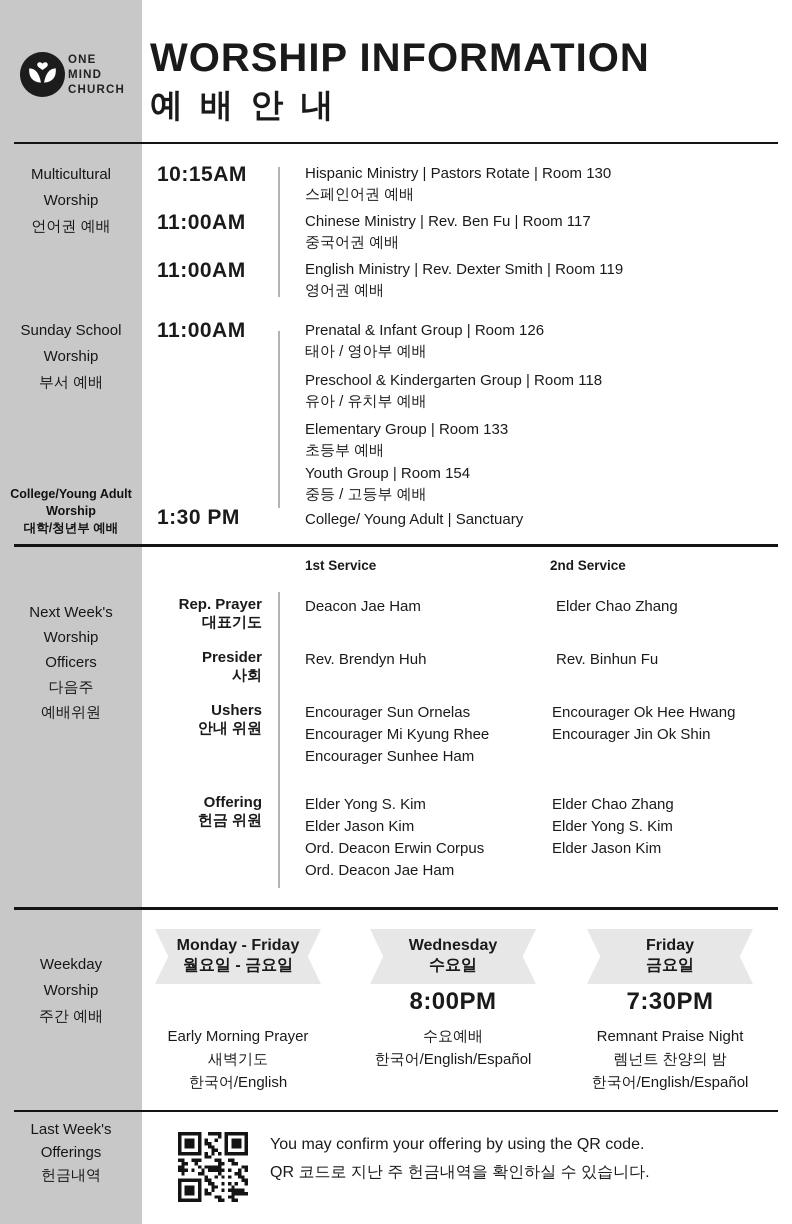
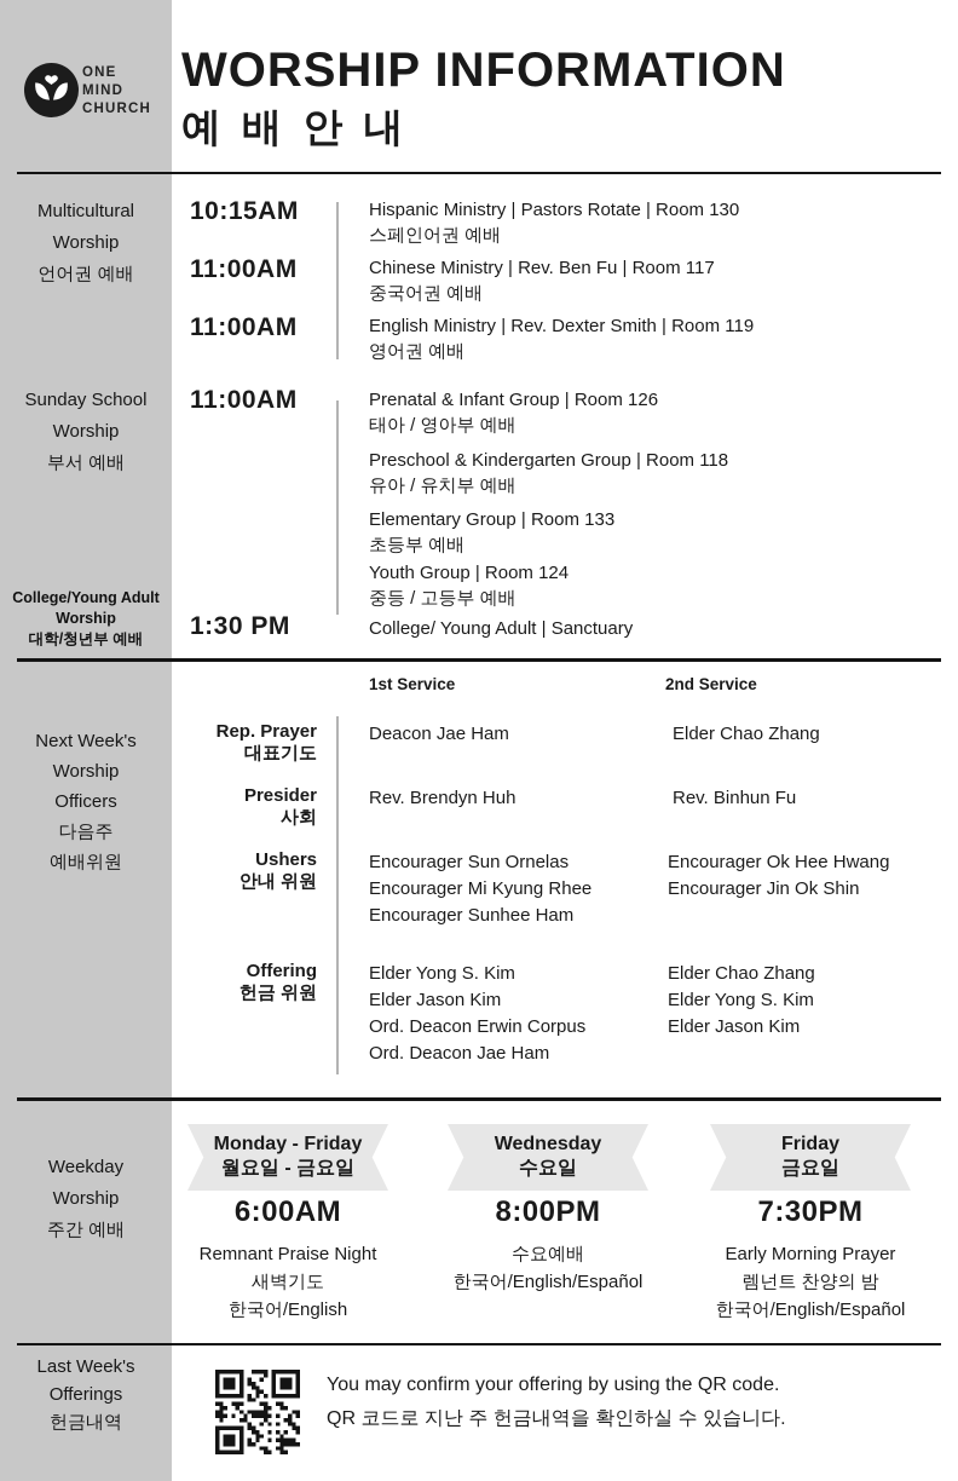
  ONE
  MIND
  CHURCH
  WORSHIP INFORMATION
  예 배 안 내
  Multicultural
  Worship
  언어권 예배
  10:15AM
  Hispanic Ministry | Pastors Rotate | Room 130
  스페인어권 예배
  11:00AM
  Chinese Ministry | Rev. Ben Fu | Room 117
  중국어권 예배
  11:00AM
  English Ministry | Rev. Dexter Smith | Room 119
  영어권 예배
  Sunday School
  Worship
  부서 예배
  11:00AM
  Prenatal & Infant Group | Room 126
  태아 / 영아부 예배
  Preschool & Kindergarten Group | Room 118
  유아 / 유치부 예배
  Elementary Group | Room 133
  초등부 예배
- Youth Group | Room 154
+ Youth Group | Room 124
  중등 / 고등부 예배
  College/Young Adult
  Worship
  대학/청년부 예배
  1:30 PM
  College/ Young Adult | Sanctuary
  Next Week's
  Worship
  Officers
  다음주
  예배위원
  1st Service
  2nd Service
  Rep. Prayer
  대표기도
  Deacon Jae Ham
  Elder Chao Zhang
  Presider
  사회
  Rev. Brendyn Huh
  Rev. Binhun Fu
  Ushers
  안내 위원
  Encourager Sun Ornelas
  Encourager Mi Kyung Rhee
  Encourager Sunhee Ham
  Encourager Ok Hee Hwang
  Encourager Jin Ok Shin
  Offering
  헌금 위원
  Elder Yong S. Kim
  Elder Jason Kim
  Ord. Deacon Erwin Corpus
  Ord. Deacon Jae Ham
  Elder Chao Zhang
  Elder Yong S. Kim
  Elder Jason Kim
  Weekday
  Worship
  주간 예배
  Monday - Friday
  월요일 - 금요일
+ 6:00AM
- Early Morning Prayer
+ Remnant Praise Night
  새벽기도
  한국어/English
  Wednesday
  수요일
  8:00PM
  수요예배
  한국어/English/Español
  Friday
  금요일
  7:30PM
- Remnant Praise Night
+ Early Morning Prayer
  렘넌트 찬양의 밤
  한국어/English/Español
  Last Week's
  Offerings
  헌금내역
  You may confirm your offering by using the QR code.
  QR 코드로 지난 주 헌금내역을 확인하실 수 있습니다.
